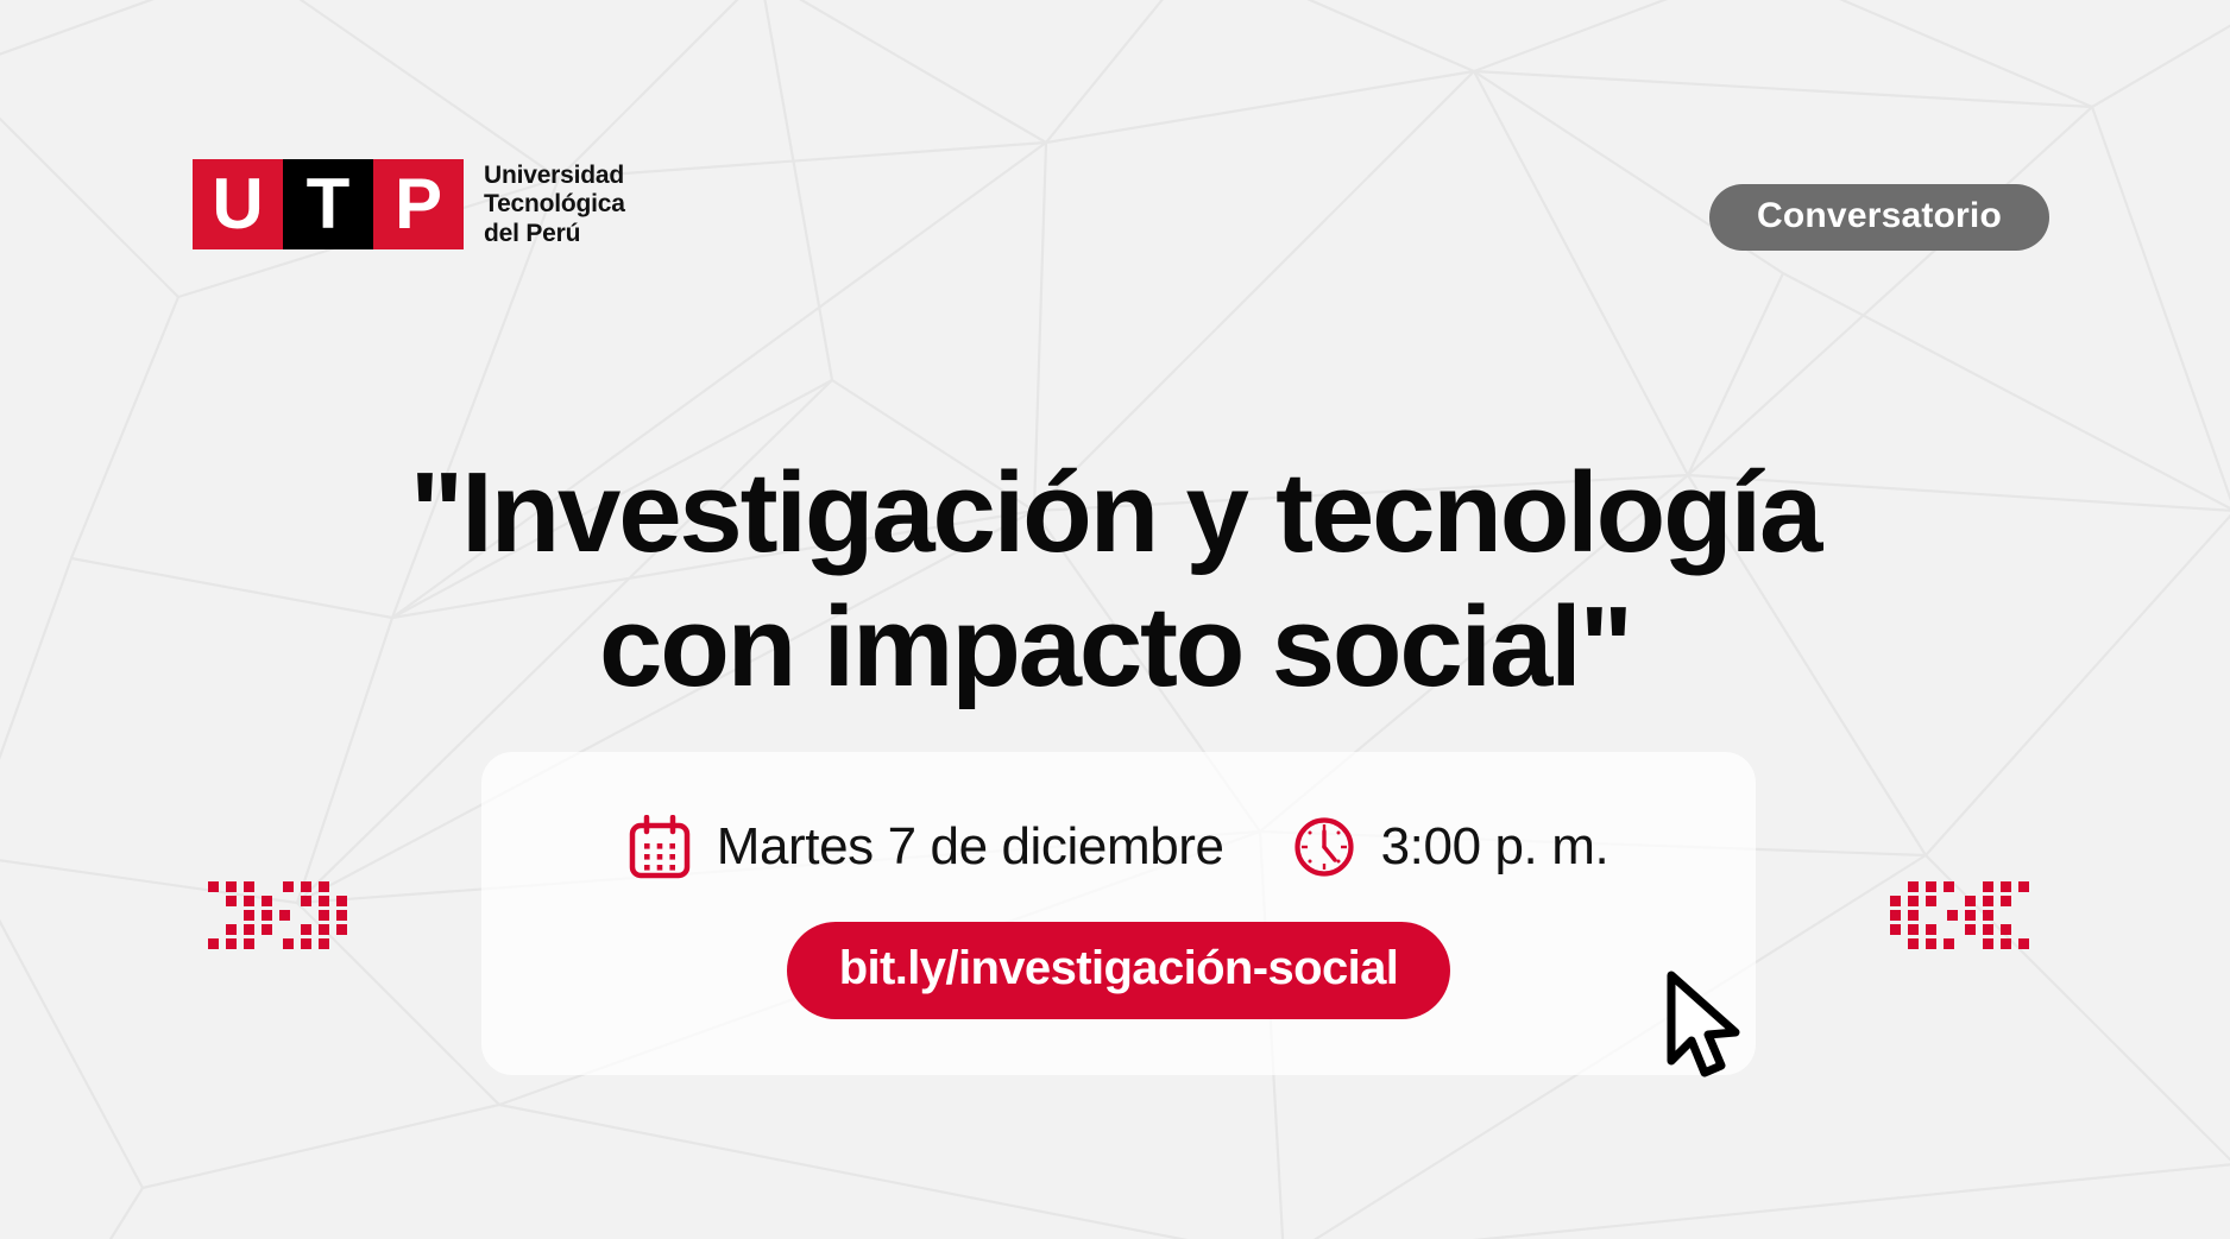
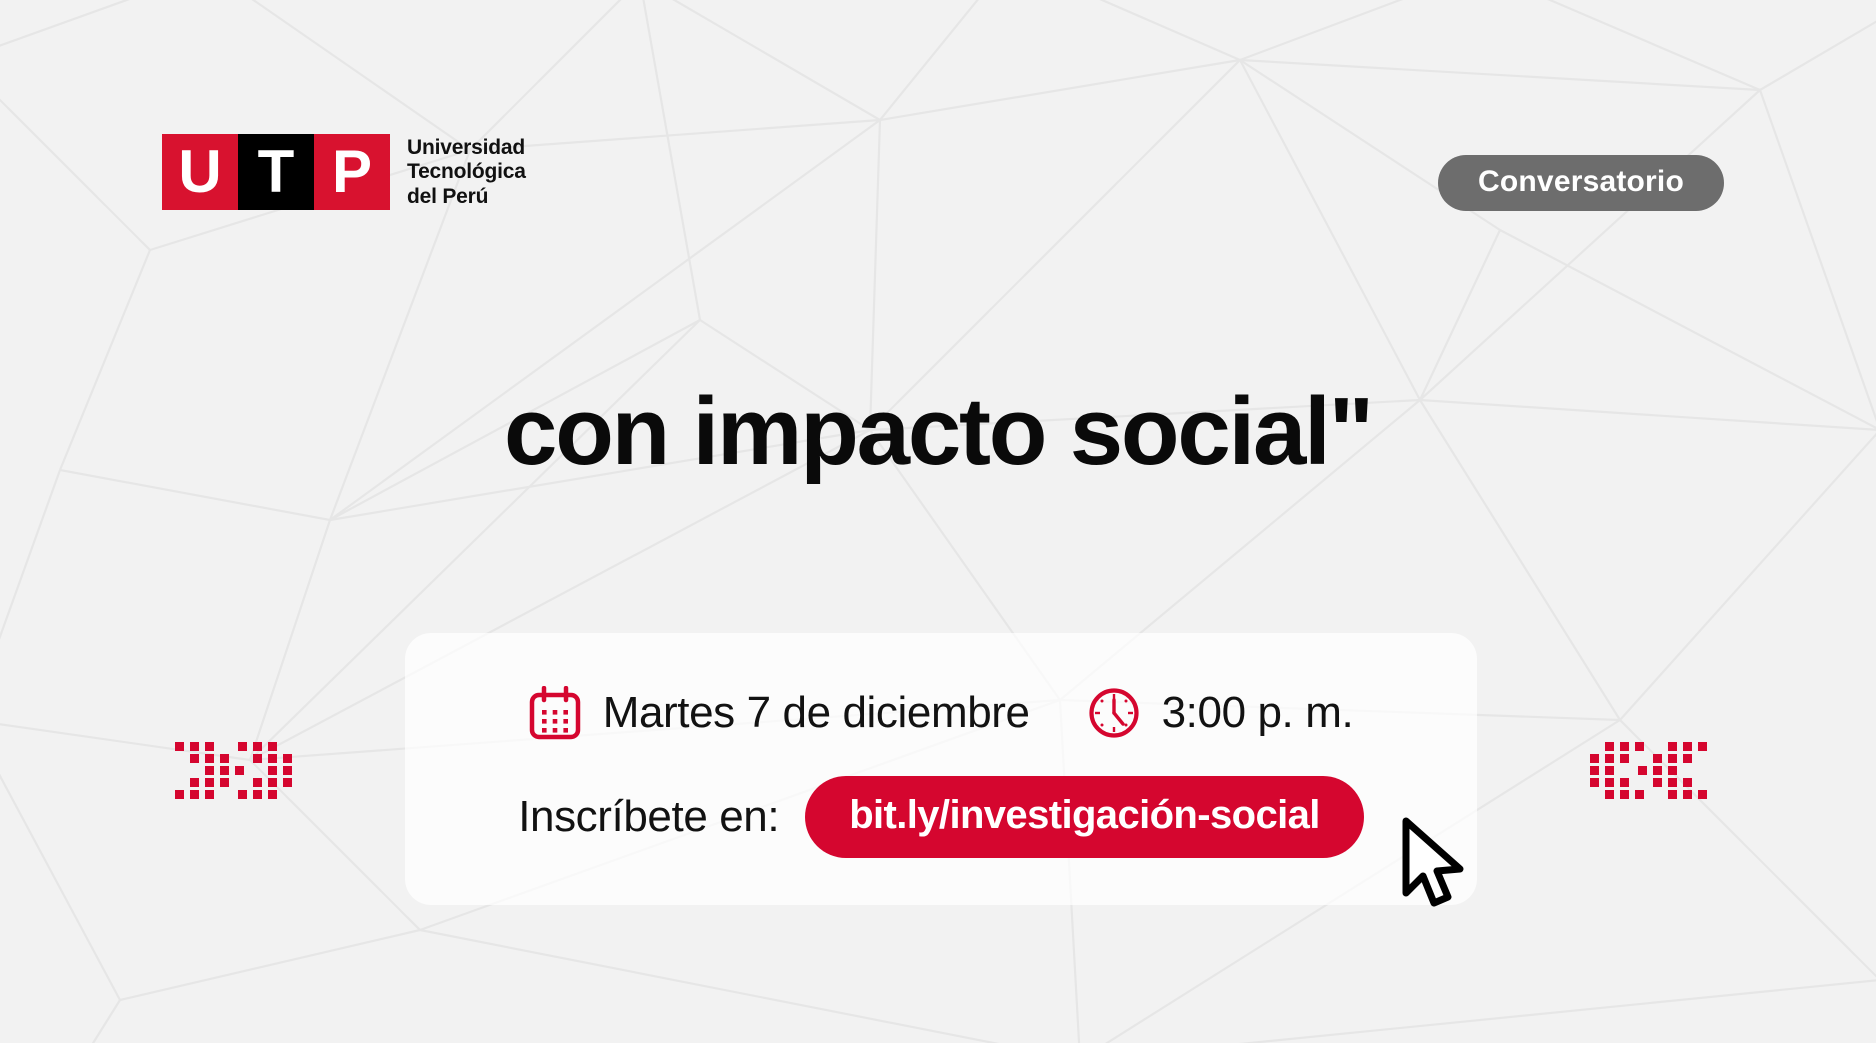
  U
  T
  P
  Universidad
  Tecnológica
  del Perú
  Conversatorio
- "Investigación y tecnología
  con impacto social"
  Martes 7 de diciembre
  3:00 p. m.
+ Inscríbete en:
  bit.ly/investigación-social
